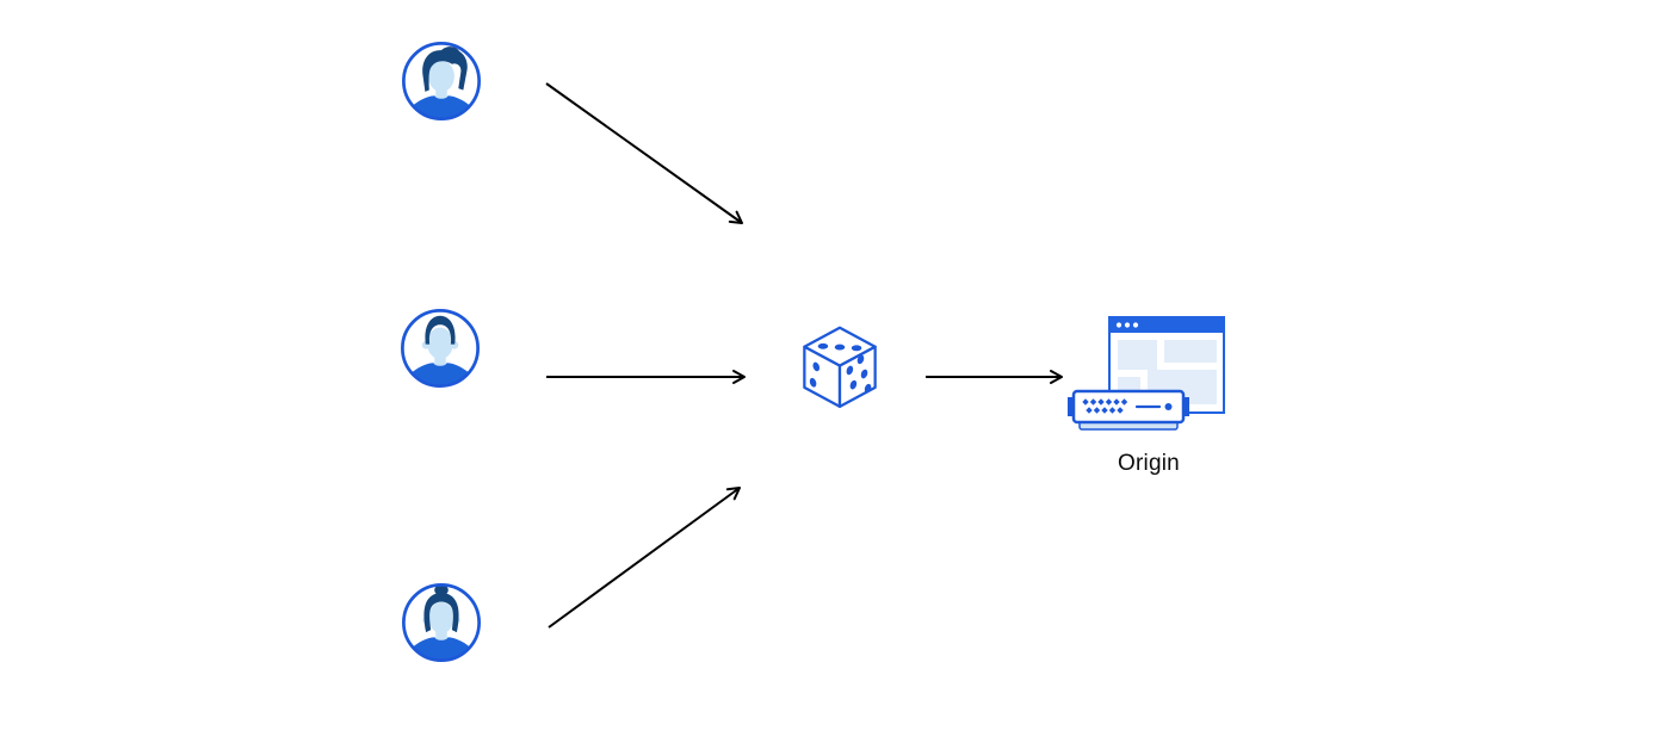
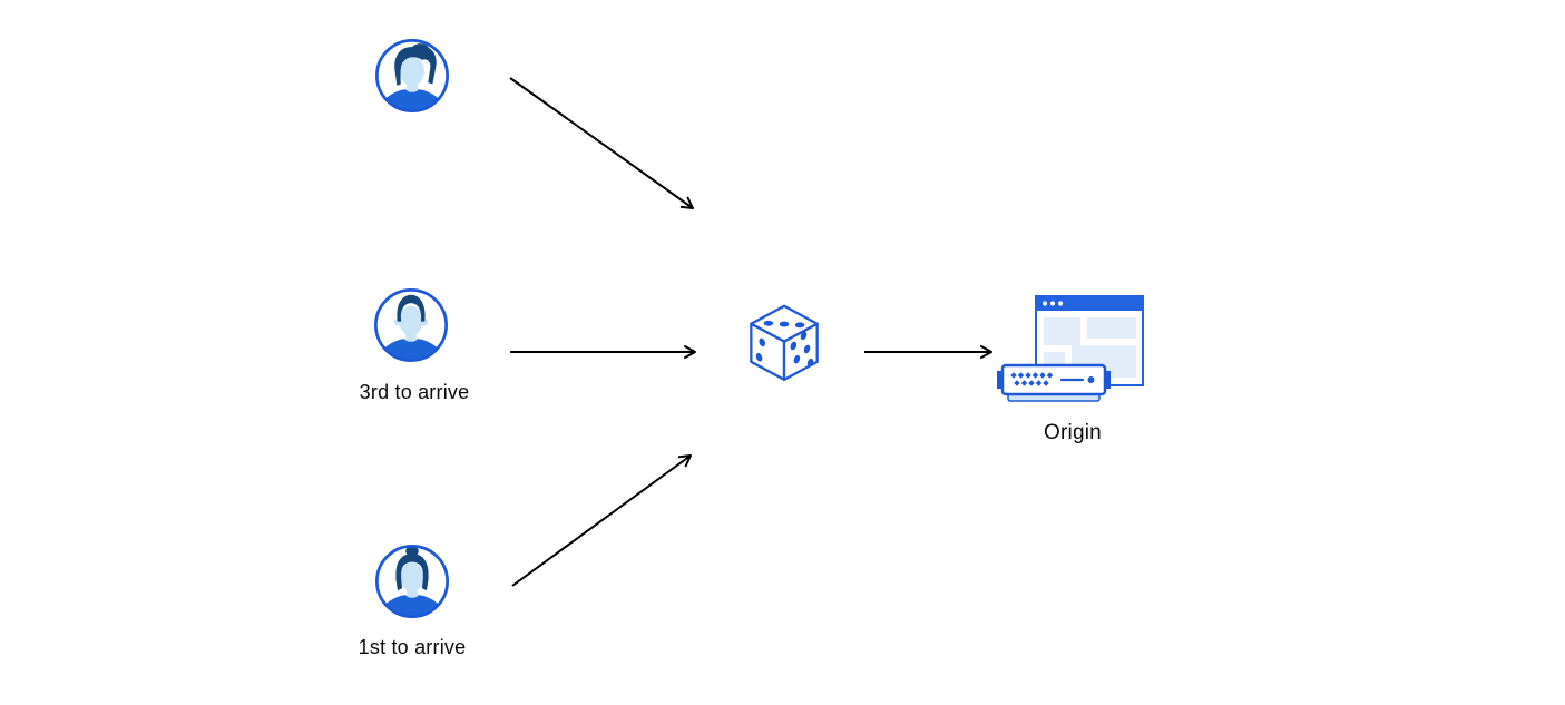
+ 3rd to arrive
+ 1st to arrive
  Origin
